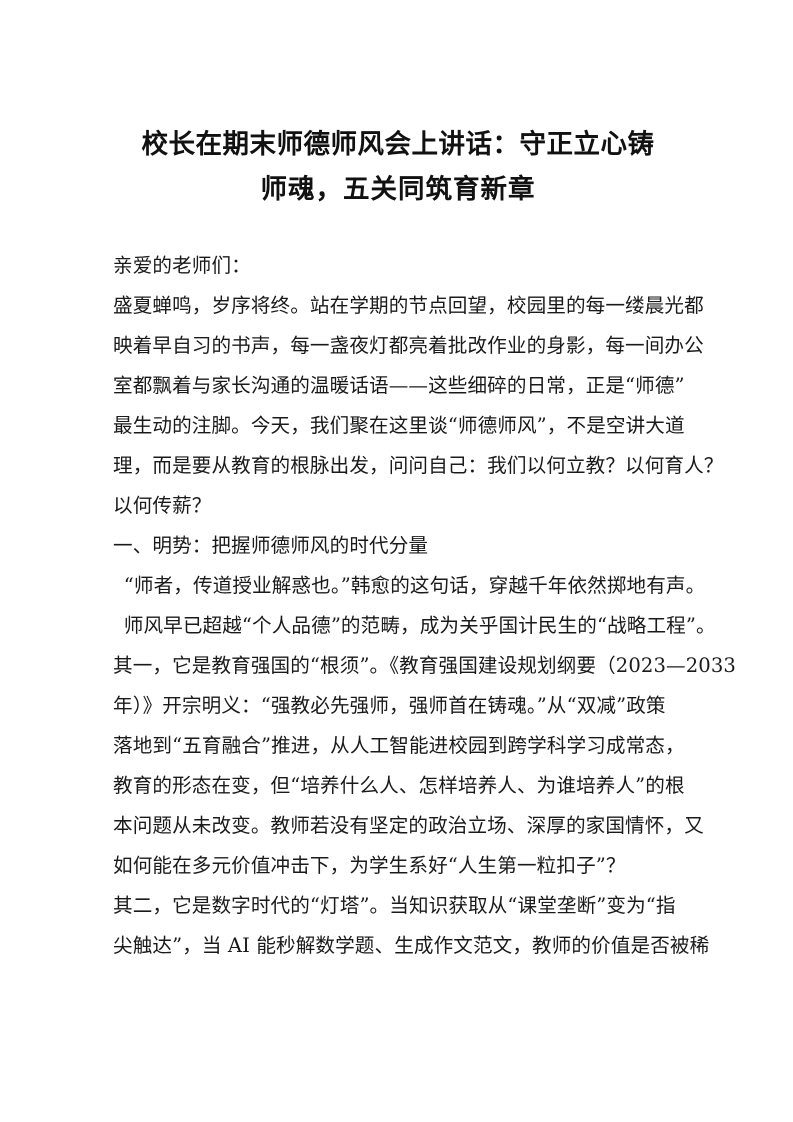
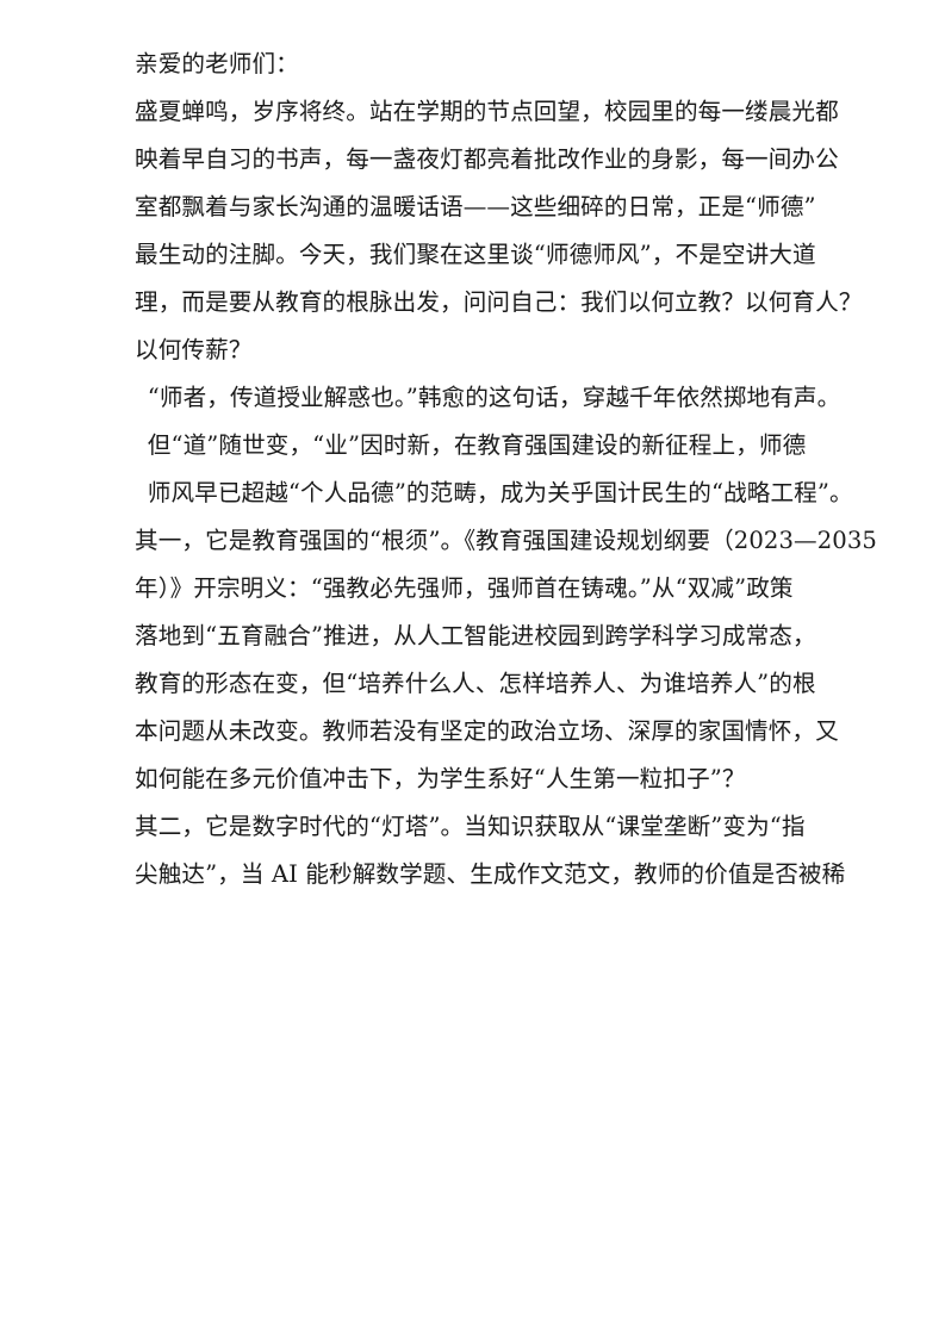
- 校长在期末师德师风会上讲话：守正立心铸
- 师魂，五关同筑育新章
  亲爱的老师们：
  盛夏蝉鸣，岁序将终。站在学期的节点回望，校园里的每一缕晨光都
  映着早自习的书声，每一盏夜灯都亮着批改作业的身影，每一间办公
  室都飘着与家长沟通的温暖话语——这些细碎的日常，正是“师德”
  最生动的注脚。今天，我们聚在这里谈“师德师风”，不是空讲大道
  理，而是要从教育的根脉出发，问问自己：我们以何立教？以何育人？
  以何传薪？
- 一、明势：把握师德师风的时代分量
  “师者，传道授业解惑也。”韩愈的这句话，穿越千年依然掷地有声。
+ 但“道”随世变，“业”因时新，在教育强国建设的新征程上，师德
  师风早已超越“个人品德”的范畴，成为关乎国计民生的“战略工程”。
- 其一，它是教育强国的“根须”。《教育强国建设规划纲要（2023—2033
+ 其一，它是教育强国的“根须”。《教育强国建设规划纲要（2023—2035
  年）》开宗明义：“强教必先强师，强师首在铸魂。”从“双减”政策
  落地到“五育融合”推进，从人工智能进校园到跨学科学习成常态，
  教育的形态在变，但“培养什么人、怎样培养人、为谁培养人”的根
  本问题从未改变。教师若没有坚定的政治立场、深厚的家国情怀，又
  如何能在多元价值冲击下，为学生系好“人生第一粒扣子”？
  其二，它是数字时代的“灯塔”。当知识获取从“课堂垄断”变为“指
  尖触达”，当 AI 能秒解数学题、生成作文范文，教师的价值是否被稀
